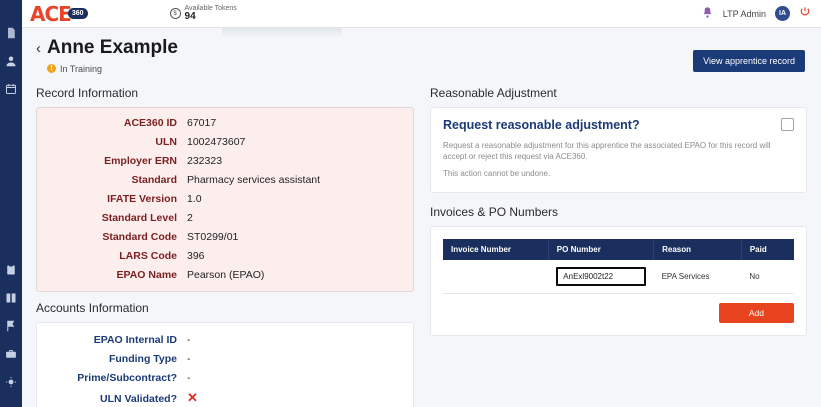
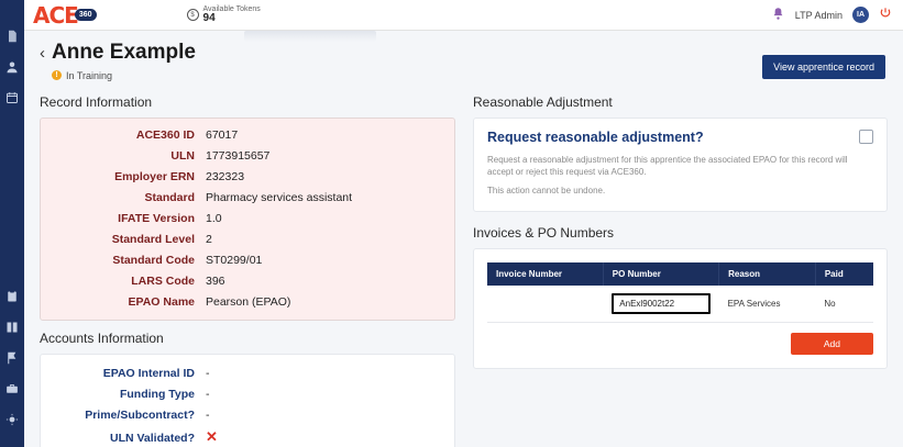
  ACE
  94
  LTP Admin
  ‹
  Anne Example
  In Training
  View apprentice record
  Record Information
  ACE360 ID
  67017
  ULN
- 1002473607
+ 1773915657
  Employer ERN
  232323
  Standard
  Pharmacy services assistant
  IFATE Version
  1.0
  Standard Level
  2
  Standard Code
  ST0299/01
  LARS Code
  396
  EPAO Name
  Pearson (EPAO)
  Accounts Information
  EPAO Internal ID
  -
  Funding Type
  -
  Prime/Subcontract?
  -
  ULN Validated?
  ✕
  Reasonable Adjustment
  Request reasonable adjustment?
  Request a reasonable adjustment for this apprentice the associated EPAO for this record will accept or reject this request via ACE360.
  This action cannot be undone.
  Invoices & PO Numbers
  Invoice Number	PO Number	Reason	Paid
  	AnExl9002t22	EPA Services	No
  Add
